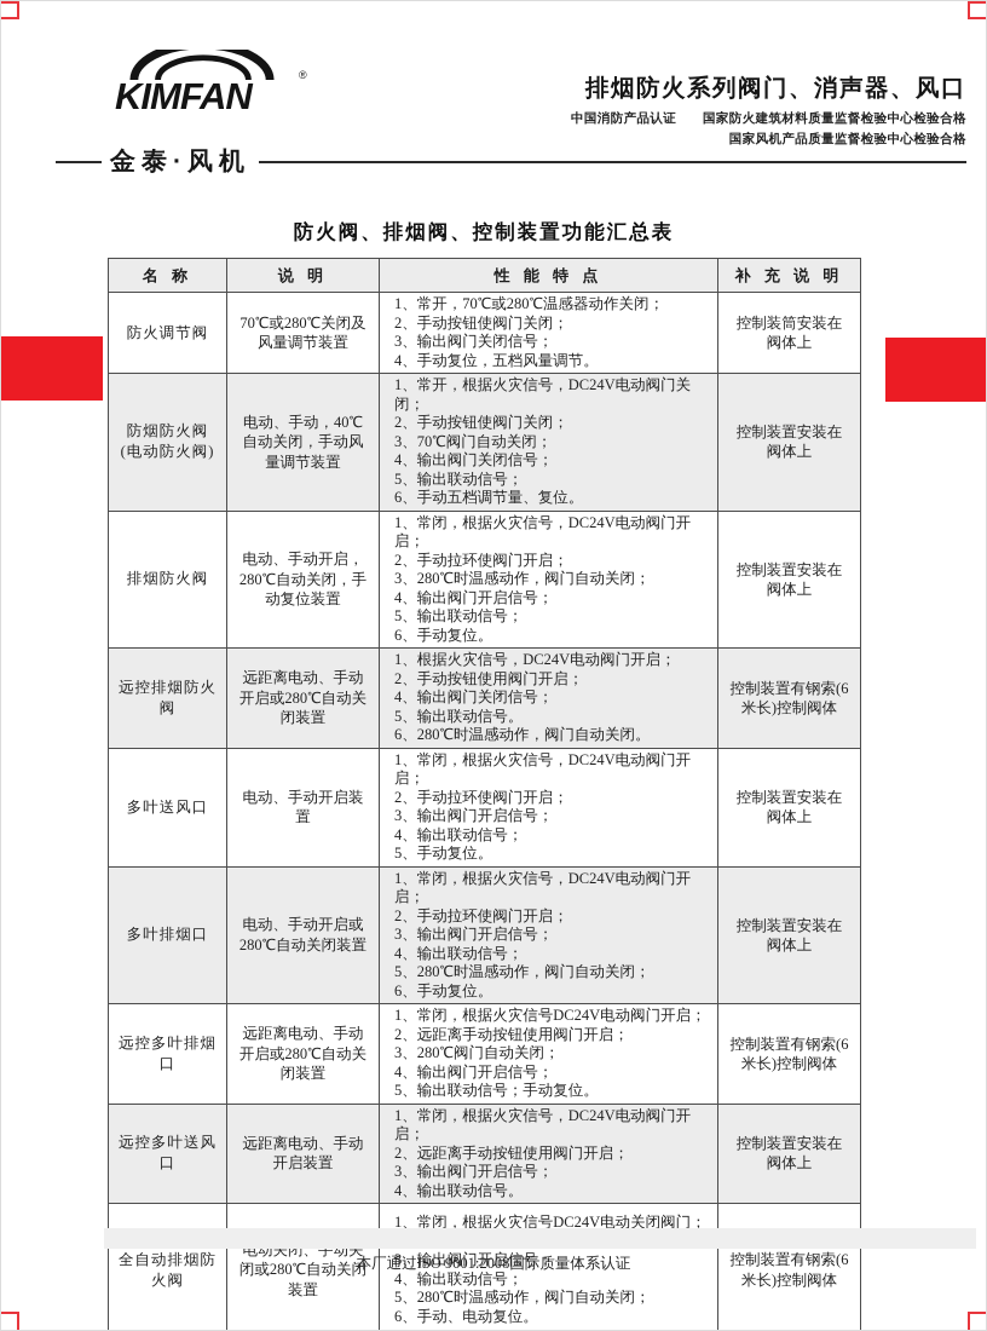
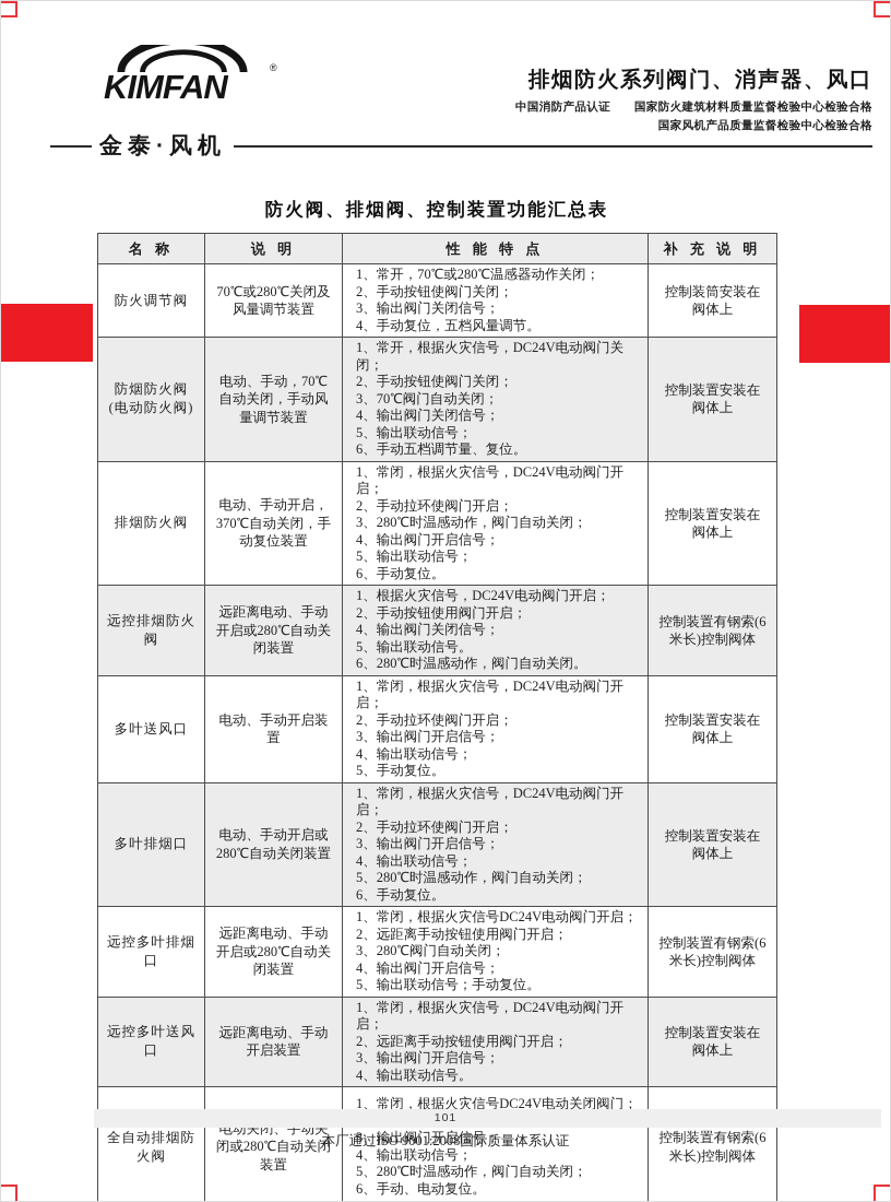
  KIMFAN
  ®
  金泰·风机
  排烟防火系列阀门、消声器、风口
  中国消防产品认证 国家防火建筑材料质量监督检验中心检验合格
  国家风机产品质量监督检验中心检验合格
  防火阀、排烟阀、控制装置功能汇总表
  名 称	说 明	性 能 特 点	补 充 说 明
  防火调节阀	70℃或280℃关闭及风量调节装置	1、常开，70℃或280℃温感器动作关闭； 2、手动按钮使阀门关闭； 3、输出阀门关闭信号； 4、手动复位，五档风量调节。	控制装筒安装在阀体上
- 防烟防火阀 (电动防火阀)	电动、手动，40℃自动关闭，手动风量调节装置	1、常开，根据火灾信号，DC24V电动阀门关闭； 2、手动按钮使阀门关闭； 3、70℃阀门自动关闭； 4、输出阀门关闭信号； 5、输出联动信号； 6、手动五档调节量、复位。	控制装置安装在阀体上
+ 防烟防火阀 (电动防火阀)	电动、手动，70℃自动关闭，手动风量调节装置	1、常开，根据火灾信号，DC24V电动阀门关闭； 2、手动按钮使阀门关闭； 3、70℃阀门自动关闭； 4、输出阀门关闭信号； 5、输出联动信号； 6、手动五档调节量、复位。	控制装置安装在阀体上
- 排烟防火阀	电动、手动开启，280℃自动关闭，手动复位装置	1、常闭，根据火灾信号，DC24V电动阀门开启； 2、手动拉环使阀门开启； 3、280℃时温感动作，阀门自动关闭； 4、输出阀门开启信号； 5、输出联动信号； 6、手动复位。	控制装置安装在阀体上
+ 排烟防火阀	电动、手动开启，370℃自动关闭，手动复位装置	1、常闭，根据火灾信号，DC24V电动阀门开启； 2、手动拉环使阀门开启； 3、280℃时温感动作，阀门自动关闭； 4、输出阀门开启信号； 5、输出联动信号； 6、手动复位。	控制装置安装在阀体上
  远控排烟防火阀	远距离电动、手动开启或280℃自动关闭装置	1、根据火灾信号，DC24V电动阀门开启； 2、手动按钮使用阀门开启； 4、输出阀门关闭信号； 5、输出联动信号。 6、280℃时温感动作，阀门自动关闭。	控制装置有钢索(6米长)控制阀体
  多叶送风口	电动、手动开启装置	1、常闭，根据火灾信号，DC24V电动阀门开启； 2、手动拉环使阀门开启； 3、输出阀门开启信号； 4、输出联动信号； 5、手动复位。	控制装置安装在阀体上
  多叶排烟口	电动、手动开启或280℃自动关闭装置	1、常闭，根据火灾信号，DC24V电动阀门开启； 2、手动拉环使阀门开启； 3、输出阀门开启信号； 4、输出联动信号； 5、280℃时温感动作，阀门自动关闭； 6、手动复位。	控制装置安装在阀体上
  远控多叶排烟口	远距离电动、手动开启或280℃自动关闭装置	1、常闭，根据火灾信号DC24V电动阀门开启； 2、远距离手动按钮使用阀门开启； 3、280℃阀门自动关闭； 4、输出阀门开启信号； 5、输出联动信号；手动复位。	控制装置有钢索(6米长)控制阀体
  远控多叶送风口	远距离电动、手动开启装置	1、常闭，根据火灾信号，DC24V电动阀门开启； 2、远距离手动按钮使用阀门开启； 3、输出阀门开启信号； 4、输出联动信号。	控制装置安装在阀体上
  全自动排烟防火阀	电动关闭、手动关闭或280℃自动关闭装置	1、常闭，根据火灾信号DC24V电动关闭阀门； 3、输出阀门开启信号； 4、输出联动信号； 5、280℃时温感动作，阀门自动关闭； 6、手动、电动复位。	控制装置有钢索(6米长)控制阀体
+ 101
  本厂通过ISO 9001:2008国际质量体系认证
